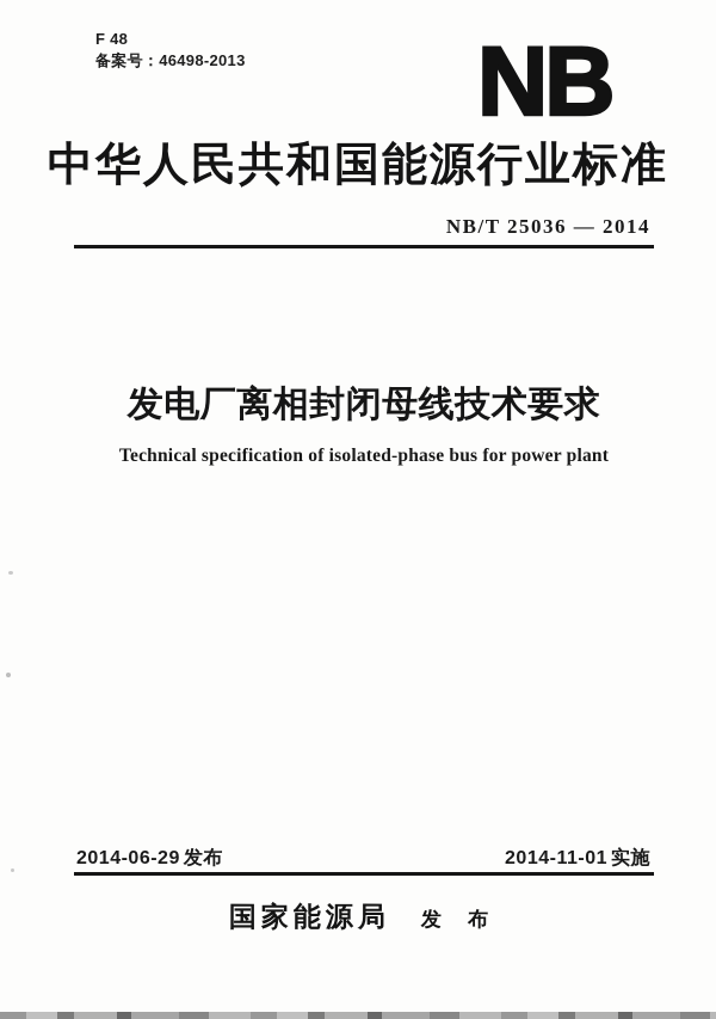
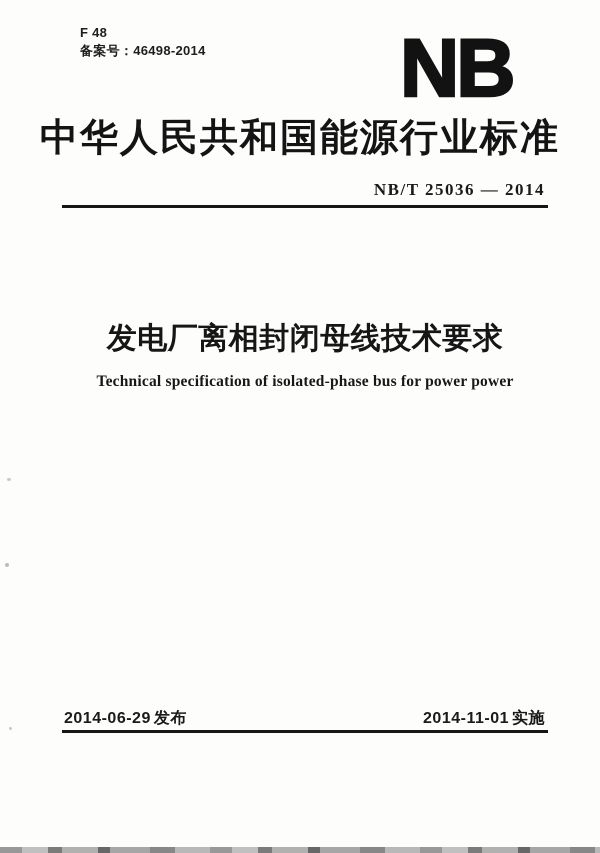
  F 48
- 备案号：46498-2013
+ 备案号：46498-2014
  NB
  中华人民共和国能源行业标准
  NB/T 25036 — 2014
  发电厂离相封闭母线技术要求
- Technical specification of isolated-phase bus for power plant
+ Technical specification of isolated-phase bus for power power
  2014-06-29 发布
  2014-11-01 实施
- 国家能源局 发 布
